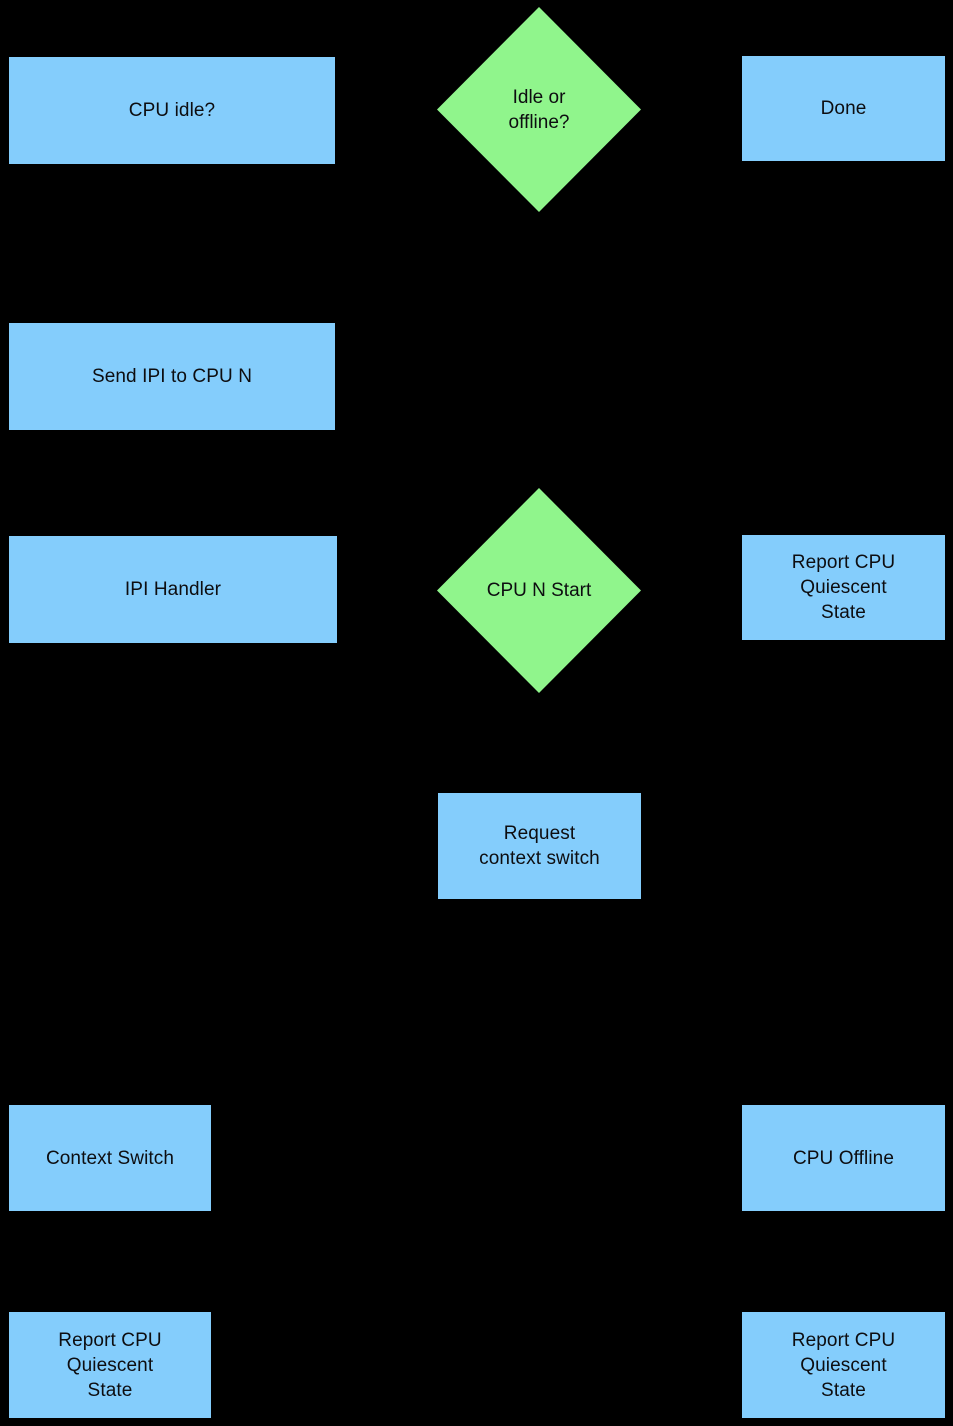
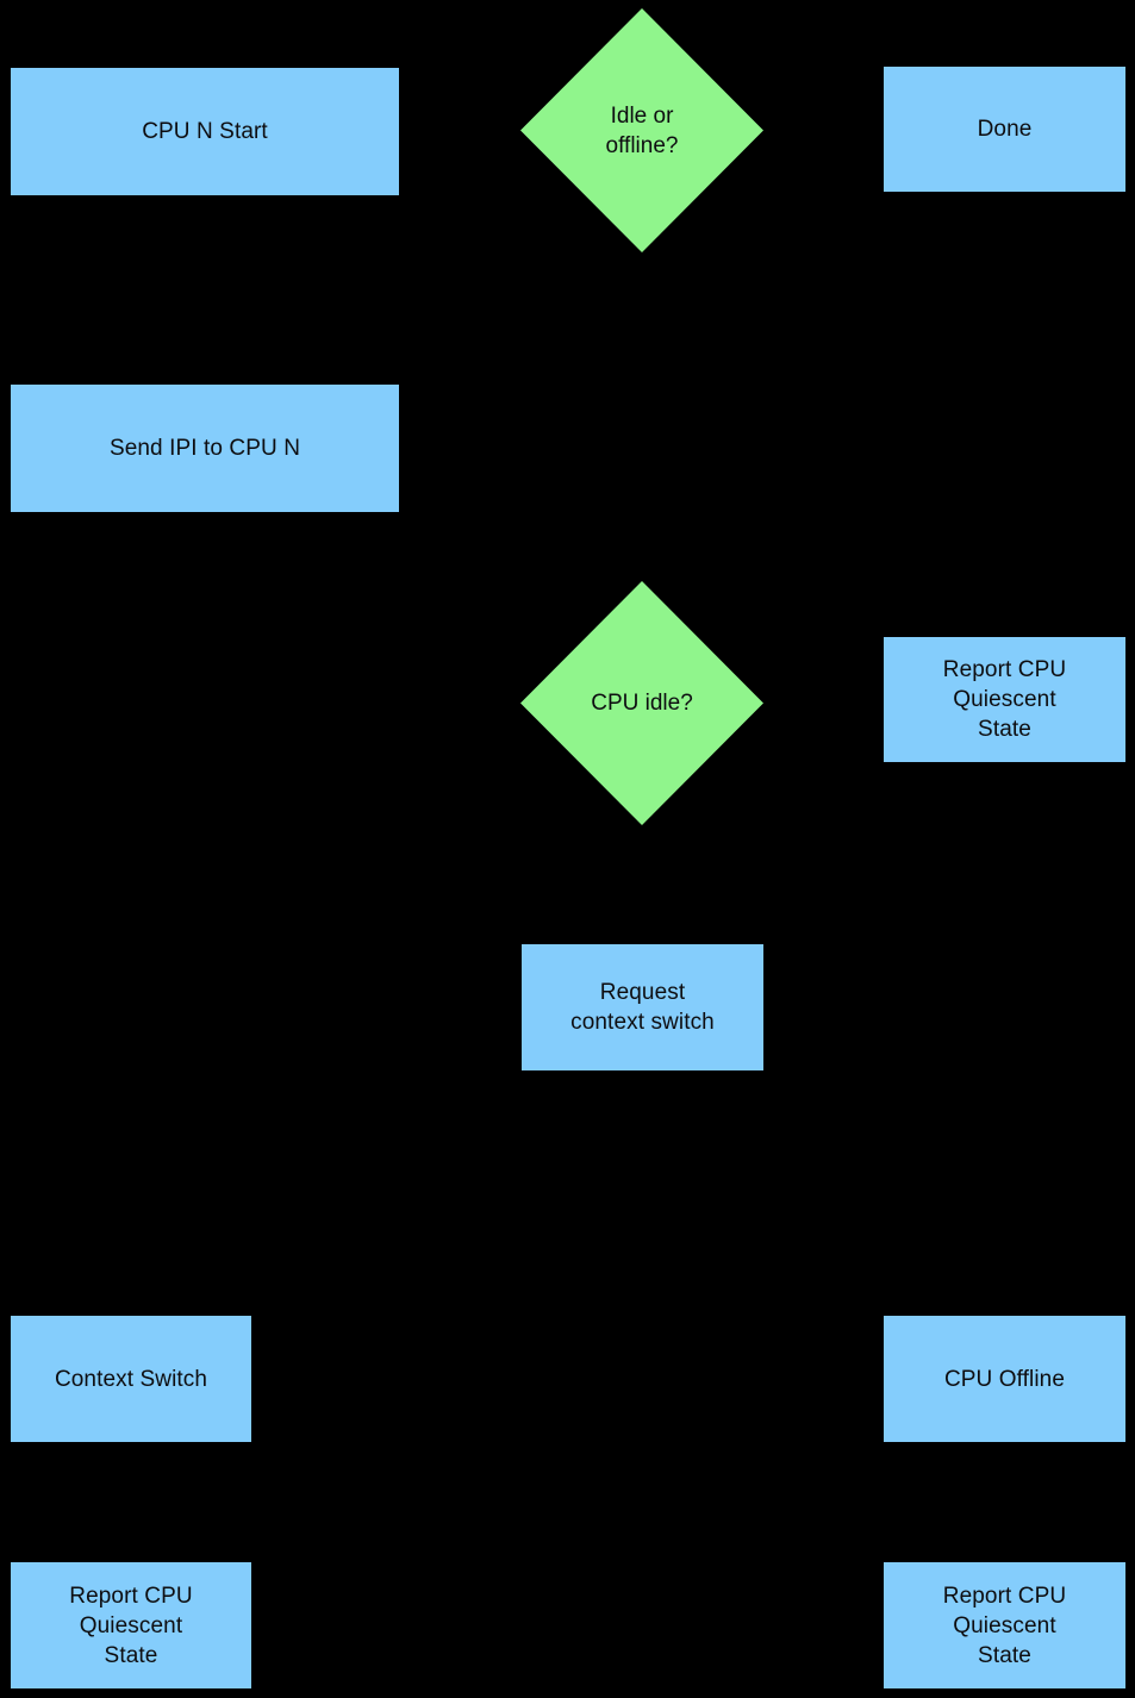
- CPU idle?
+ CPU N Start
  Idle or
  offline?
  Done
  Send IPI to CPU N
- IPI Handler
- CPU N Start
+ CPU idle?
  Report CPU
  Quiescent
  State
  Request
  context switch
  Context Switch
  CPU Offline
  Report CPU
  Quiescent
  State
  Report CPU
  Quiescent
  State
